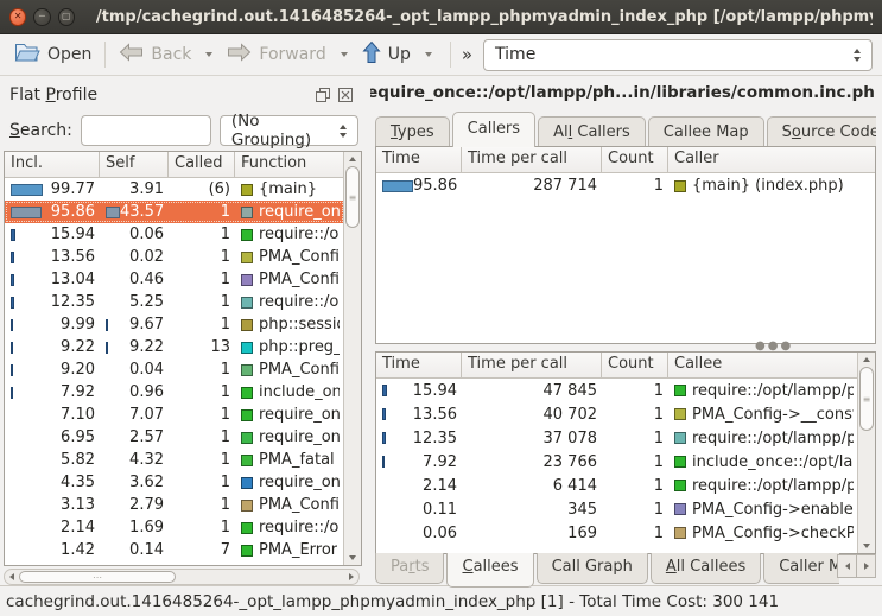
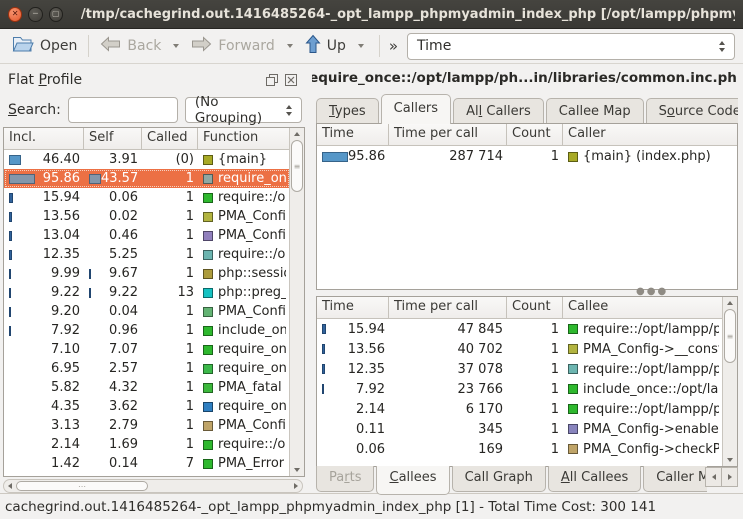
  ✕
  ─
  ▢
  /tmp/cachegrind.out.1416485264-_opt_lampp_phpmyadmin_index_php [/opt/lampp/phpm
  Open
  Back
  Forward
  Up
  »
  Time
  Flat Profle
  Search:
  (No Grouping)
  Incl.
  Self
  Called
  Function
- 99.77
+ 46.40
  3.91
- (6)
+ (0)
  {main}
  95.86
  43.57
  1
  require_on
  15.94
  0.06
  1
  require::/o
  13.56
  0.02
  1
  PMA_Confi
  13.04
  0.46
  1
  PMA_Confi
  12.35
  5.25
  1
  require::/o
  9.99
  9.67
  1
  php::sessi
  9.22
  9.22
  13
  php::preg_
  9.20
  0.04
  1
  PMA_Confi
  7.92
  0.96
  1
  include_on
  7.10
  7.07
  1
  require_on
  6.95
  2.57
  1
  require_on
  5.82
  4.32
  1
  PMA_fatal
  4.35
  3.62
  1
  require_on
  3.13
  2.79
  1
  PMA_Confi
  2.14
  1.69
  1
  require::/o
  1.42
  0.14
  7
  PMA_Error
  ≡
  ⋯
  equire_once::/opt/lampp/ph...in/libraries/common.inc.ph
  Types
  Callers
  All Callers
  Callee Map
  Source Code
  Time
  Time per call
  Count
  Caller
  95.86
  287 714
  1
  {main} (index.php)
  ●●●
  Time
  Time per call
  Count
  Callee
  15.94
  47 845
  1
  require::/opt/lampp/p
  13.56
  40 702
  1
  PMA_Config->__cons
  12.35
  37 078
  1
  require::/opt/lampp/p
  7.92
  23 766
  1
  include_once::/opt/la
  2.14
- 6 414
+ 6 170
  1
  require::/opt/lampp/p
  0.11
  345
  1
  PMA_Config->enable
  0.06
  169
  1
  PMA_Config->checkP
  ≡
  Parts
  Callees
  Call Graph
  All Callees
  Caller M
  cachegrind.out.1416485264-_opt_lampp_phpmyadmin_index_php [1] - Total Time Cost: 300 141
